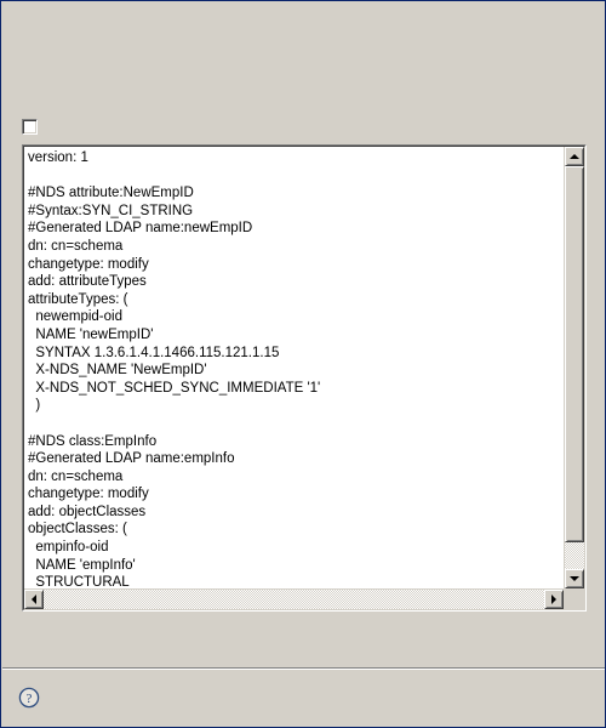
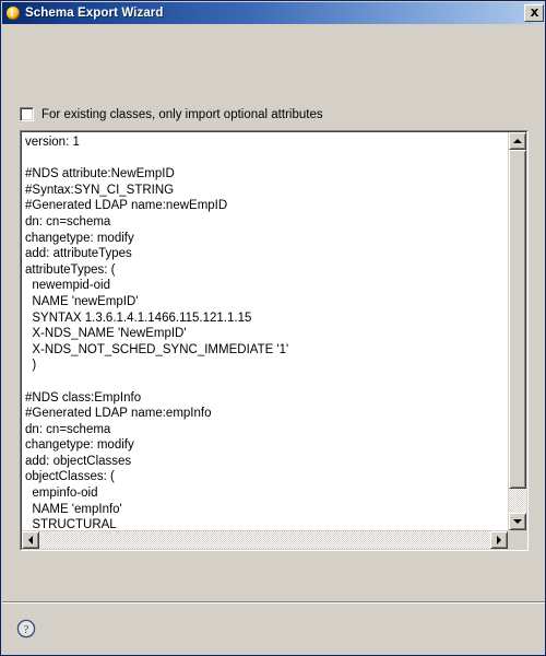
+ Schema Export Wizard
+ For existing classes, only import optional attributes
  version: 1
  #NDS attribute:NewEmpID
  #Syntax:SYN_CI_STRING
  #Generated LDAP name:newEmpID
  dn: cn=schema
  changetype: modify
  add: attributeTypes
  attributeTypes: (
  newempid-oid
  NAME 'newEmpID'
  SYNTAX 1.3.6.1.4.1.1466.115.121.1.15
  X-NDS_NAME 'NewEmpID'
  X-NDS_NOT_SCHED_SYNC_IMMEDIATE '1'
  )
  #NDS class:EmpInfo
  #Generated LDAP name:empInfo
  dn: cn=schema
  changetype: modify
  add: objectClasses
  objectClasses: (
  empinfo-oid
  NAME 'empInfo'
  STRUCTURAL
  ?
